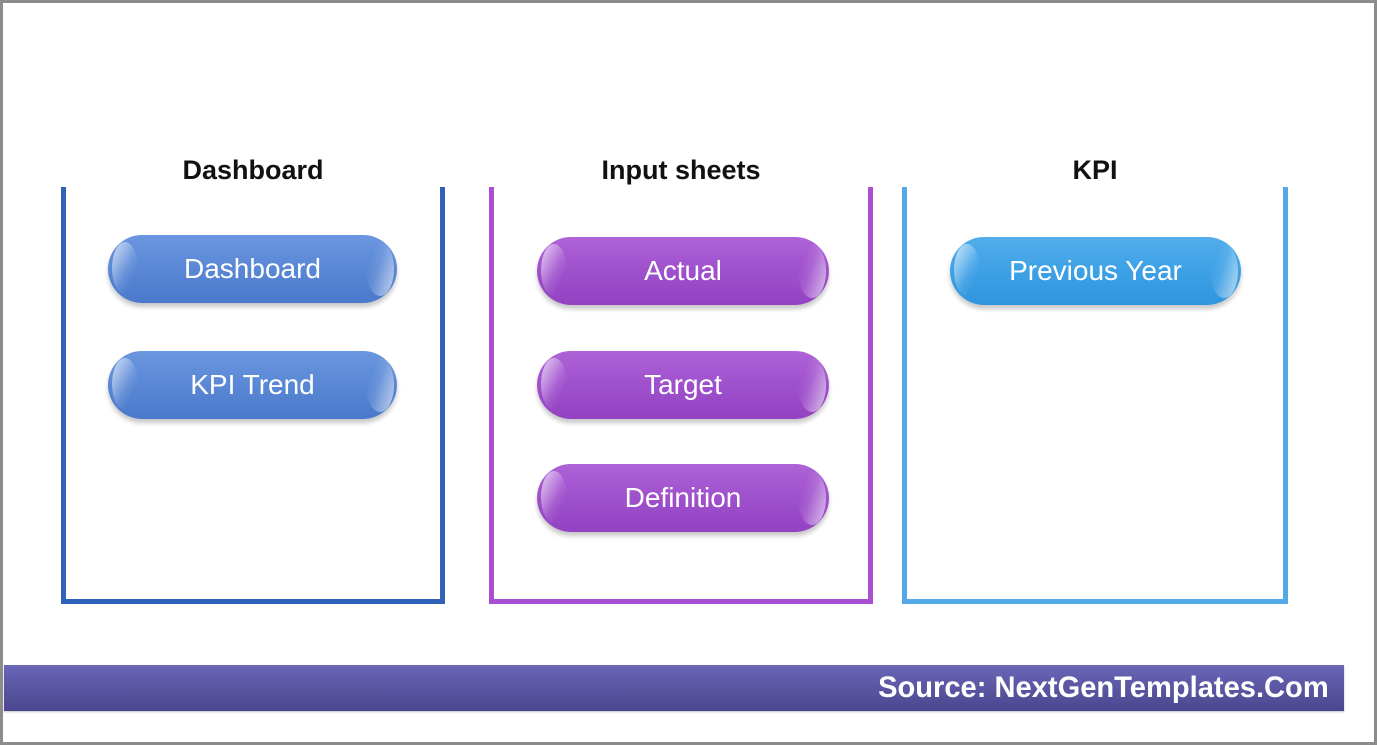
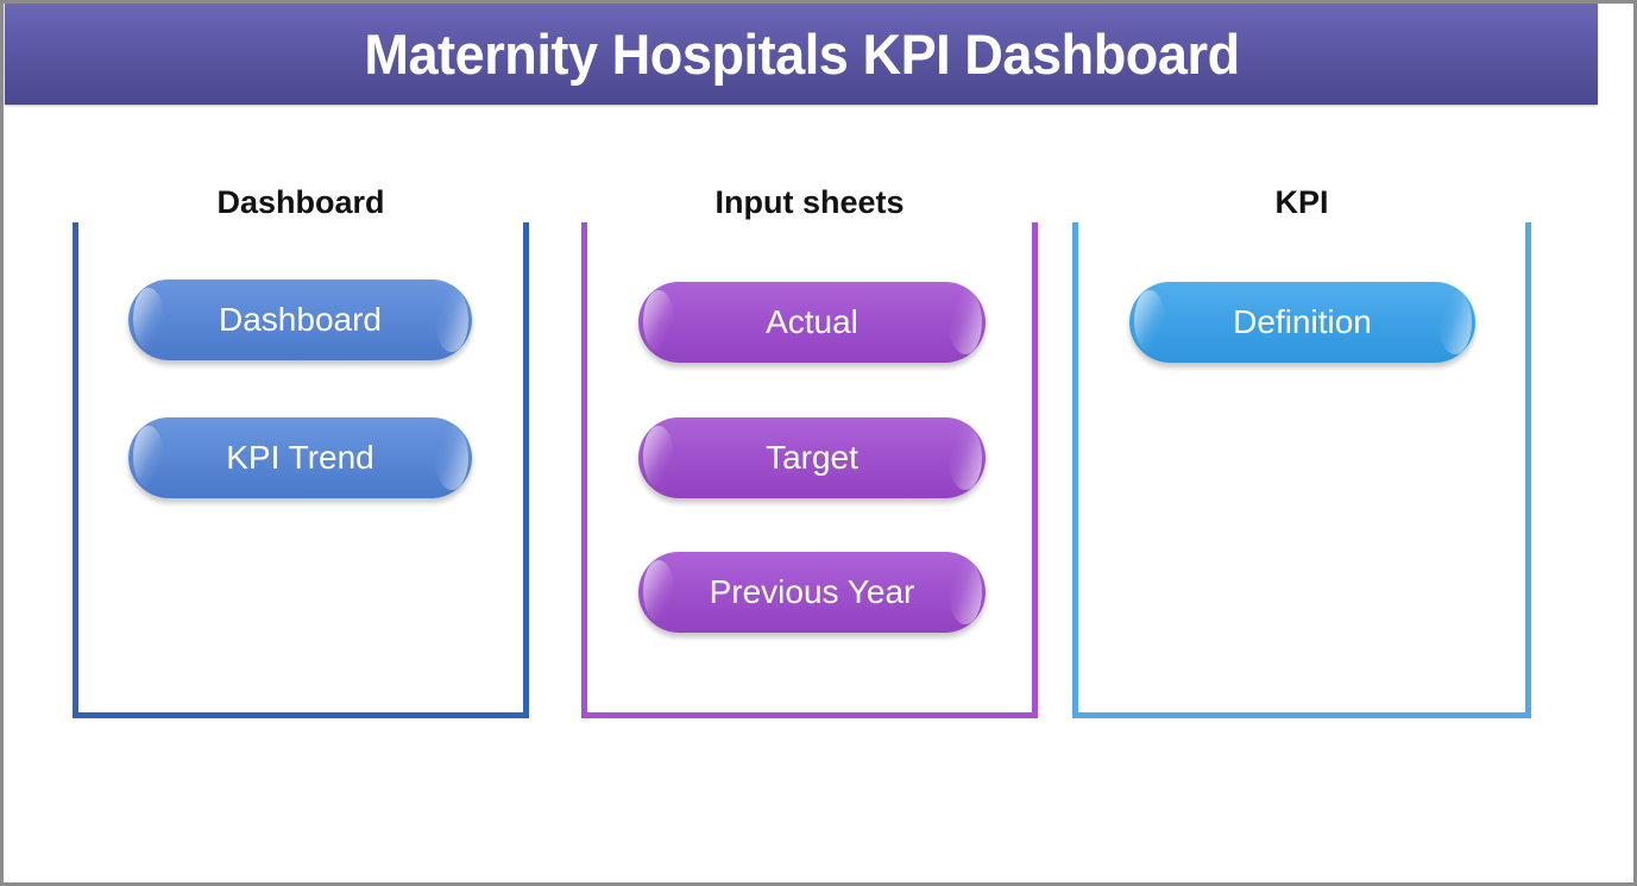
+ Maternity Hospitals KPI Dashboard
  Dashboard
  Dashboard
  KPI Trend
  Input sheets
  Actual
  Target
- Definition
+ Previous Year
  KPI
- Previous Year
+ Definition
- Source: NextGenTemplates.Com
